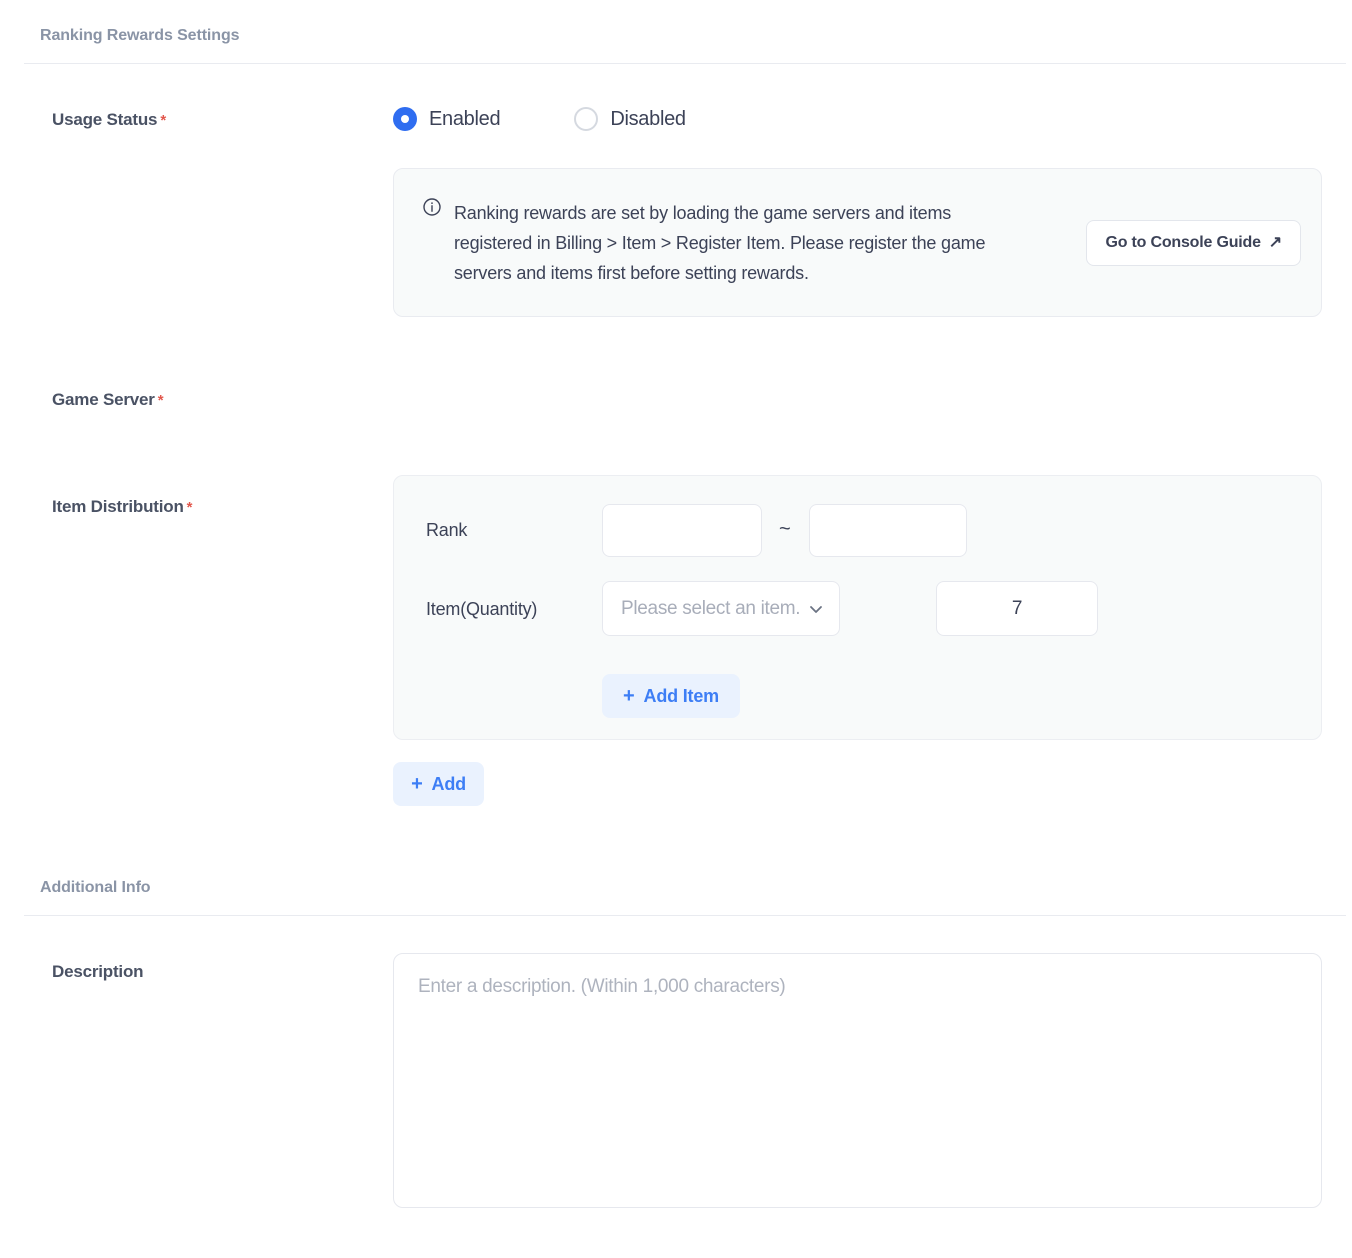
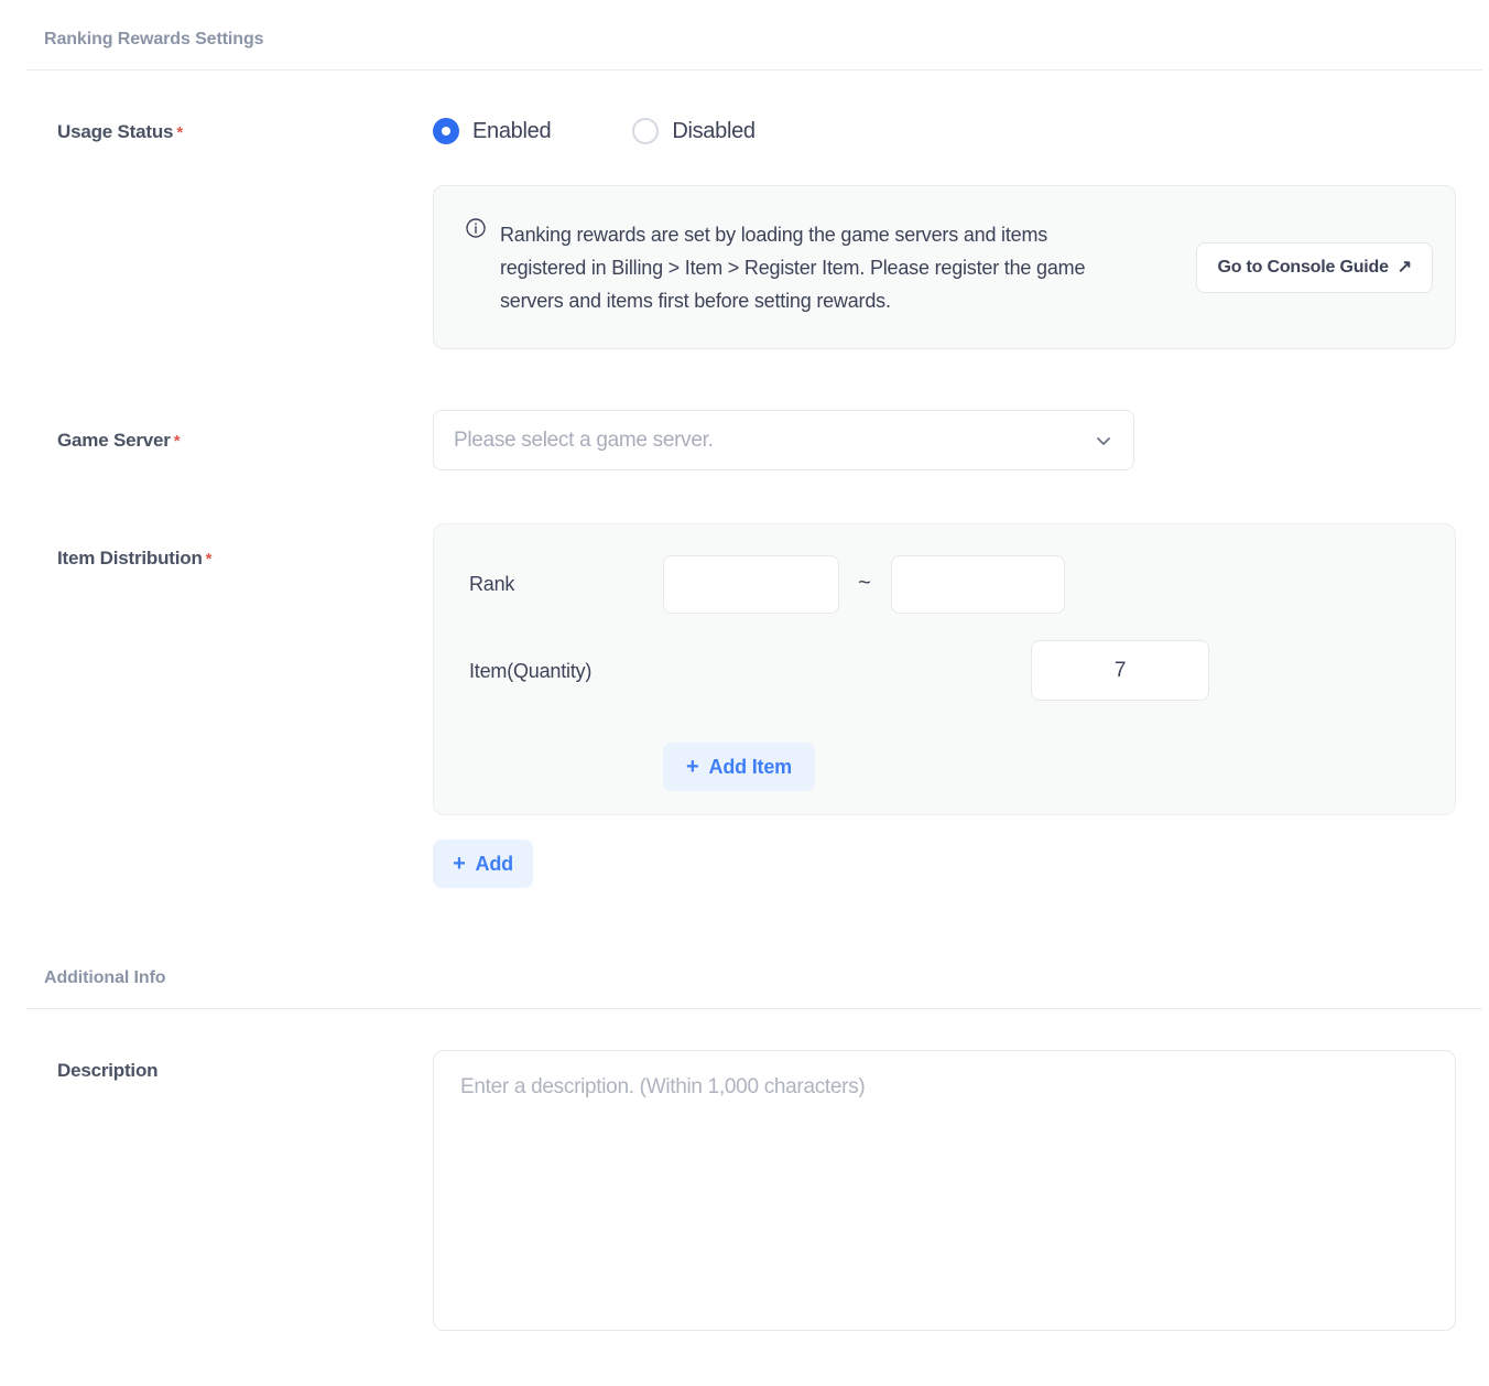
  Ranking Rewards Settings
  Usage Status *
  Enabled
  Disabled
  Ranking rewards are set by loading the game servers and items registered in Billing > Item > Register Item. Please register the game servers and items first before setting rewards.
  Go to Console Guide
  ↗
  Game Server *
+ Please select a game server.
  Item Distribution *
  Rank
  ~
  Item(Quantity)
- Please select an item.
  7
  +
  Add Item
  +
  Add
  Additional Info
  Description
  Enter a description. (Within 1,000 characters)
